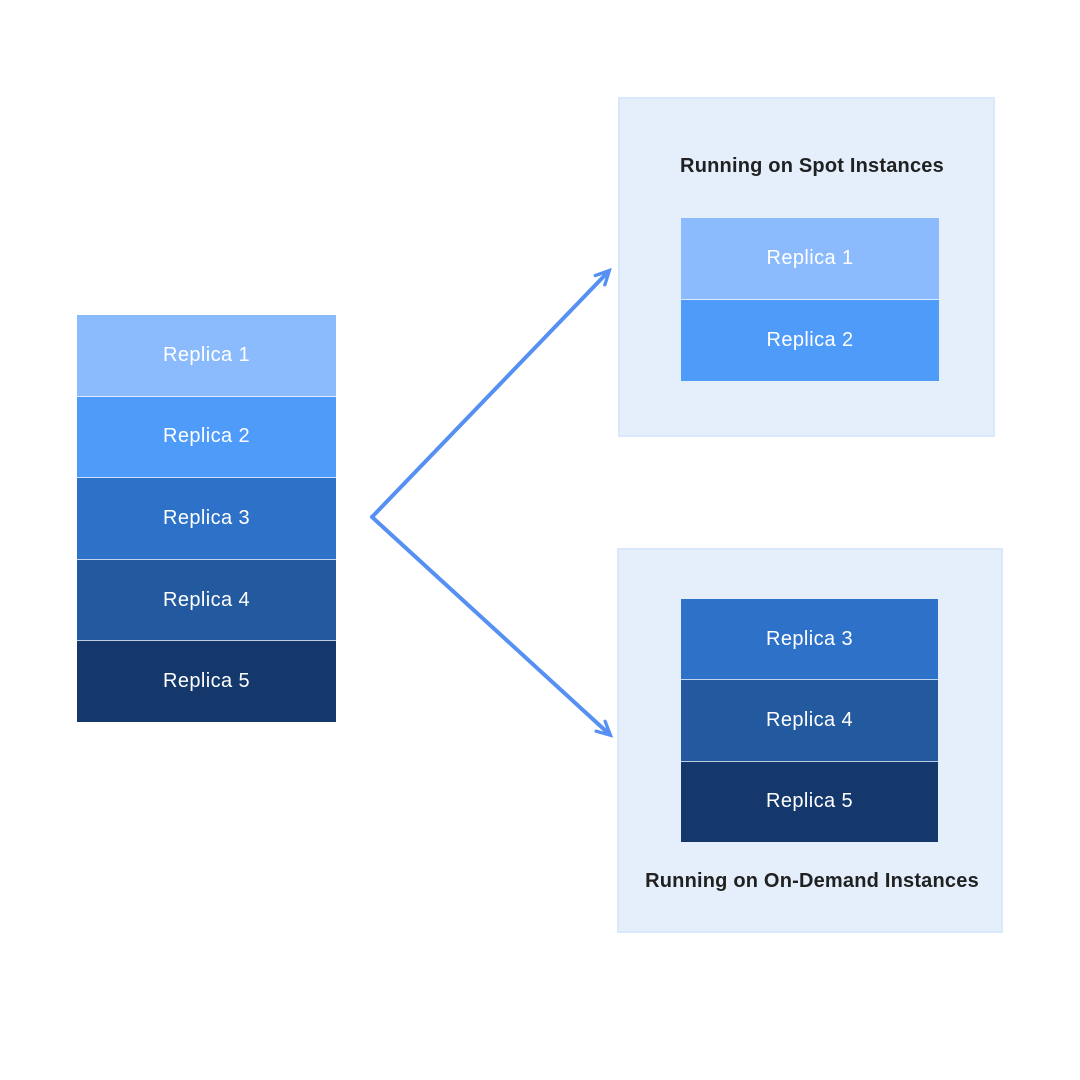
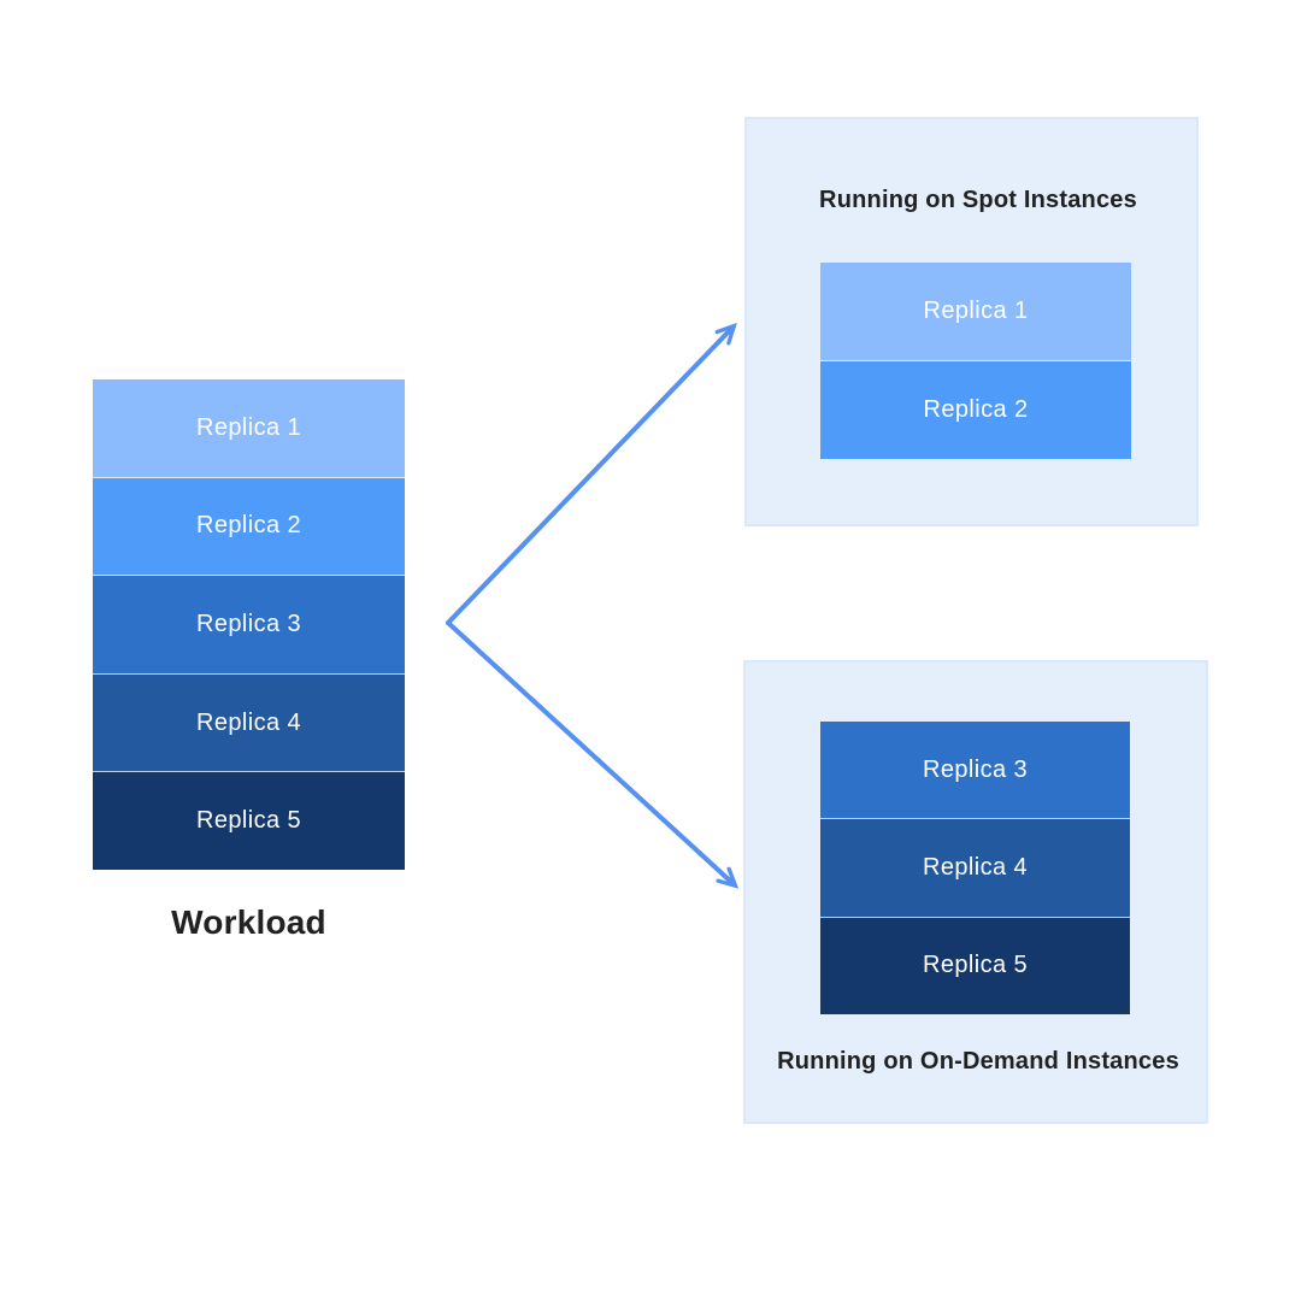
  Replica 1
  Replica 2
  Replica 3
  Replica 4
  Replica 5
+ Workload
  Running on Spot Instances
  Replica 1
  Replica 2
  Replica 3
  Replica 4
  Replica 5
  Running on On-Demand Instances
